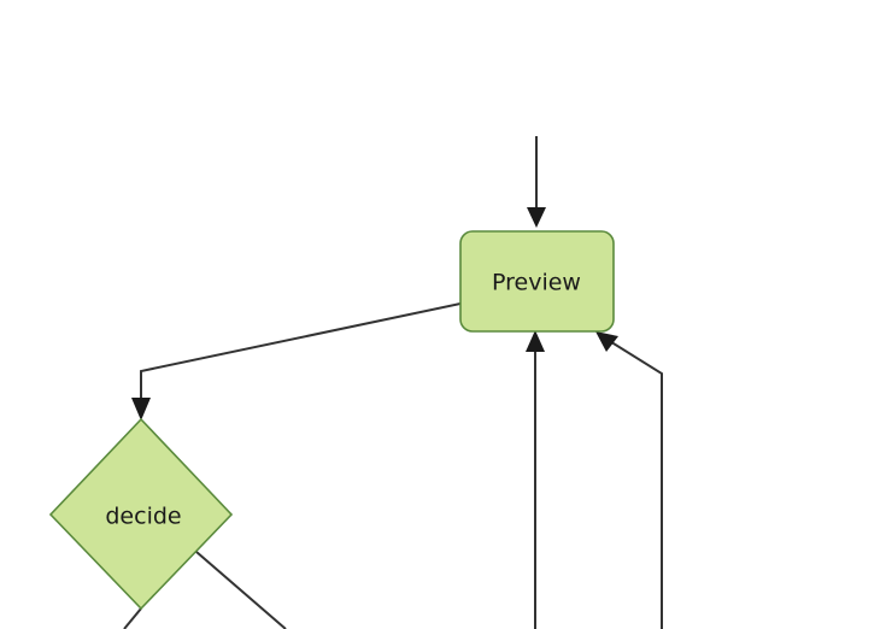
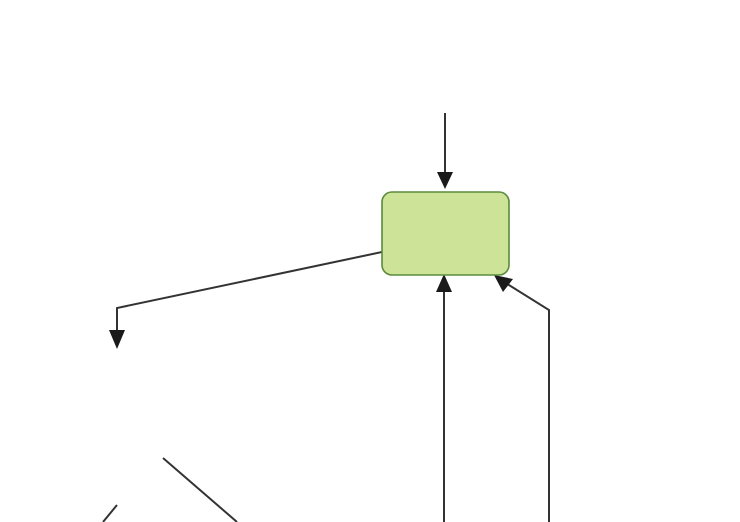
- Preview
- decide
